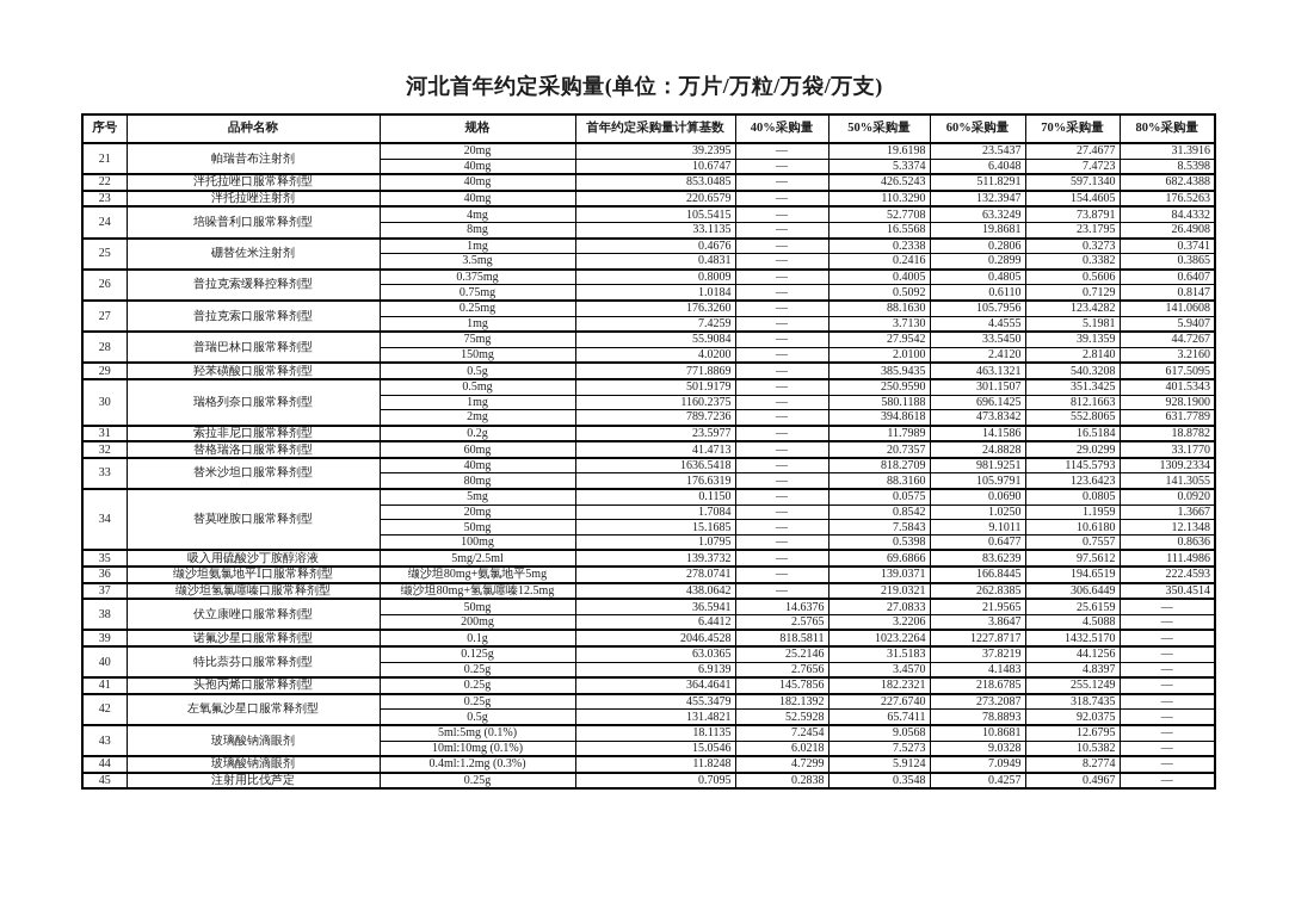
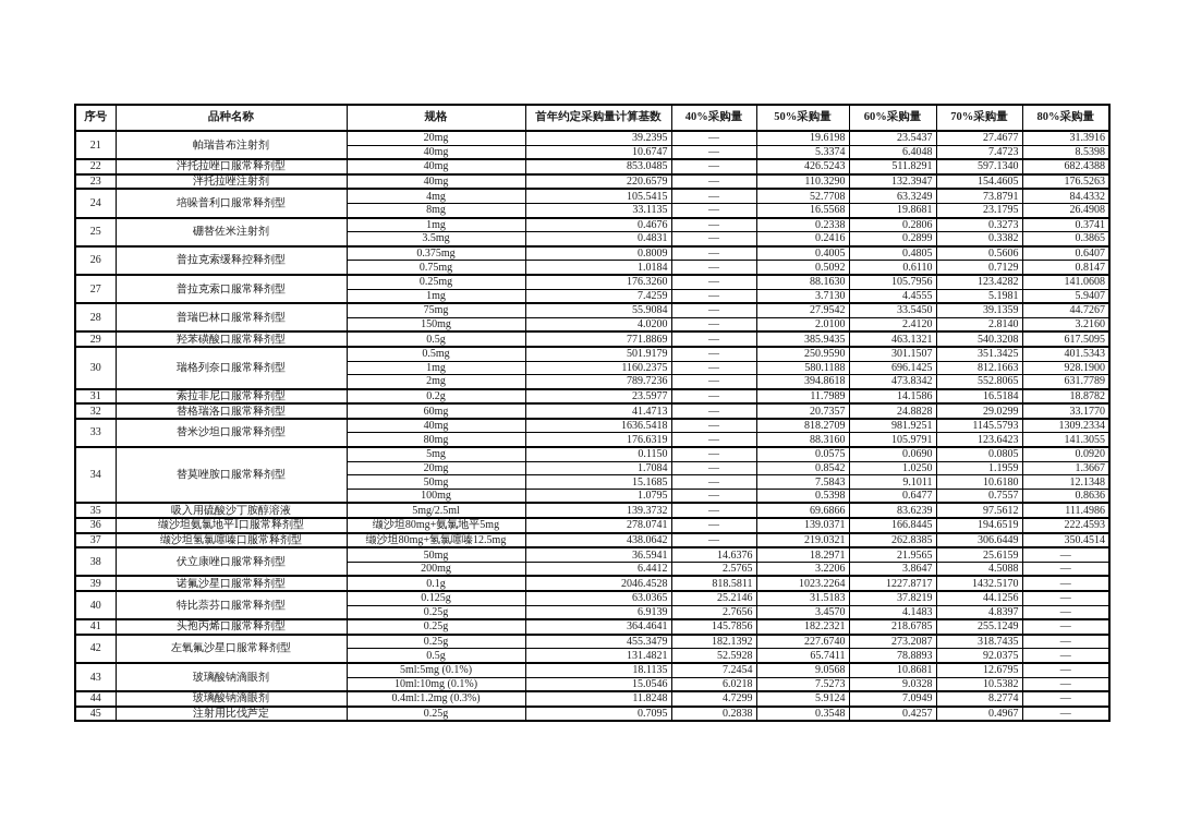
- 河北首年约定采购量(单位：万片/万粒/万袋/万支)
  序号	品种名称	规格	首年约定采购量计算基数	40%采购量	50%采购量	60%采购量	70%采购量	80%采购量
  21	帕瑞昔布注射剂	20mg	39.2395	—	19.6198	23.5437	27.4677	31.3916
  40mg	10.6747	—	5.3374	6.4048	7.4723	8.5398
  22	泮托拉唑口服常释剂型	40mg	853.0485	—	426.5243	511.8291	597.1340	682.4388
  23	泮托拉唑注射剂	40mg	220.6579	—	110.3290	132.3947	154.4605	176.5263
  24	培哚普利口服常释剂型	4mg	105.5415	—	52.7708	63.3249	73.8791	84.4332
  8mg	33.1135	—	16.5568	19.8681	23.1795	26.4908
  25	硼替佐米注射剂	1mg	0.4676	—	0.2338	0.2806	0.3273	0.3741
  3.5mg	0.4831	—	0.2416	0.2899	0.3382	0.3865
  26	普拉克索缓释控释剂型	0.375mg	0.8009	—	0.4005	0.4805	0.5606	0.6407
  0.75mg	1.0184	—	0.5092	0.6110	0.7129	0.8147
  27	普拉克索口服常释剂型	0.25mg	176.3260	—	88.1630	105.7956	123.4282	141.0608
  1mg	7.4259	—	3.7130	4.4555	5.1981	5.9407
  28	普瑞巴林口服常释剂型	75mg	55.9084	—	27.9542	33.5450	39.1359	44.7267
  150mg	4.0200	—	2.0100	2.4120	2.8140	3.2160
  29	羟苯磺酸口服常释剂型	0.5g	771.8869	—	385.9435	463.1321	540.3208	617.5095
  30	瑞格列奈口服常释剂型	0.5mg	501.9179	—	250.9590	301.1507	351.3425	401.5343
  1mg	1160.2375	—	580.1188	696.1425	812.1663	928.1900
  2mg	789.7236	—	394.8618	473.8342	552.8065	631.7789
  31	索拉非尼口服常释剂型	0.2g	23.5977	—	11.7989	14.1586	16.5184	18.8782
  32	替格瑞洛口服常释剂型	60mg	41.4713	—	20.7357	24.8828	29.0299	33.1770
  33	替米沙坦口服常释剂型	40mg	1636.5418	—	818.2709	981.9251	1145.5793	1309.2334
  80mg	176.6319	—	88.3160	105.9791	123.6423	141.3055
  34	替莫唑胺口服常释剂型	5mg	0.1150	—	0.0575	0.0690	0.0805	0.0920
  20mg	1.7084	—	0.8542	1.0250	1.1959	1.3667
  50mg	15.1685	—	7.5843	9.1011	10.6180	12.1348
  100mg	1.0795	—	0.5398	0.6477	0.7557	0.8636
  35	吸入用硫酸沙丁胺醇溶液	5mg/2.5ml	139.3732	—	69.6866	83.6239	97.5612	111.4986
  36	缬沙坦氨氯地平Ⅰ口服常释剂型	缬沙坦80mg+氨氯地平5mg	278.0741	—	139.0371	166.8445	194.6519	222.4593
  37	缬沙坦氢氯噻嗪口服常释剂型	缬沙坦80mg+氢氯噻嗪12.5mg	438.0642	—	219.0321	262.8385	306.6449	350.4514
- 38	伏立康唑口服常释剂型	50mg	36.5941	14.6376	27.0833	21.9565	25.6159	—
+ 38	伏立康唑口服常释剂型	50mg	36.5941	14.6376	18.2971	21.9565	25.6159	—
  200mg	6.4412	2.5765	3.2206	3.8647	4.5088	—
  39	诺氟沙星口服常释剂型	0.1g	2046.4528	818.5811	1023.2264	1227.8717	1432.5170	—
  40	特比萘芬口服常释剂型	0.125g	63.0365	25.2146	31.5183	37.8219	44.1256	—
  0.25g	6.9139	2.7656	3.4570	4.1483	4.8397	—
  41	头孢丙烯口服常释剂型	0.25g	364.4641	145.7856	182.2321	218.6785	255.1249	—
  42	左氧氟沙星口服常释剂型	0.25g	455.3479	182.1392	227.6740	273.2087	318.7435	—
  0.5g	131.4821	52.5928	65.7411	78.8893	92.0375	—
  43	玻璃酸钠滴眼剂	5ml:5mg (0.1%)	18.1135	7.2454	9.0568	10.8681	12.6795	—
  10ml:10mg (0.1%)	15.0546	6.0218	7.5273	9.0328	10.5382	—
  44	玻璃酸钠滴眼剂	0.4ml:1.2mg (0.3%)	11.8248	4.7299	5.9124	7.0949	8.2774	—
  45	注射用比伐芦定	0.25g	0.7095	0.2838	0.3548	0.4257	0.4967	—
